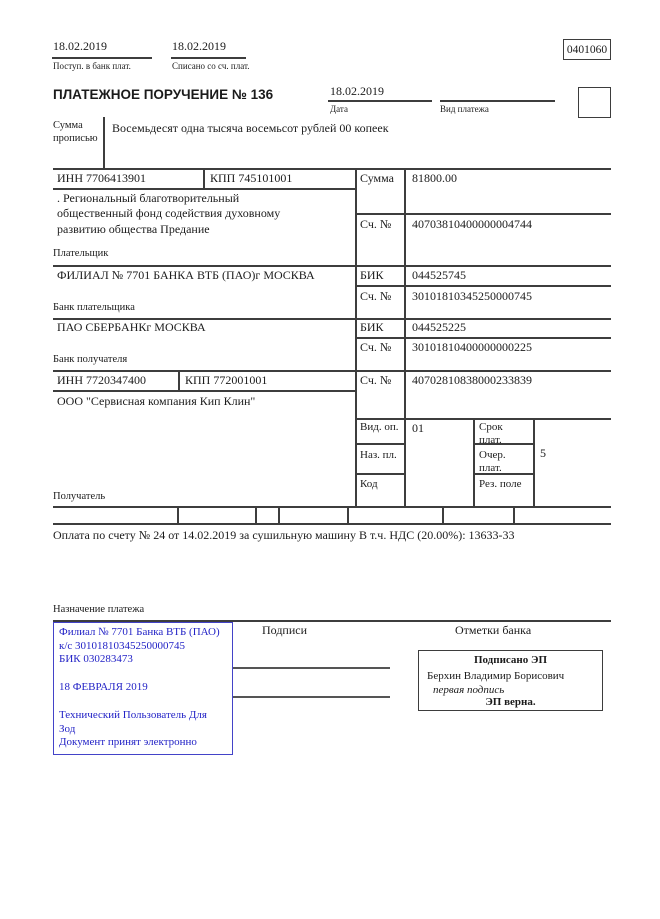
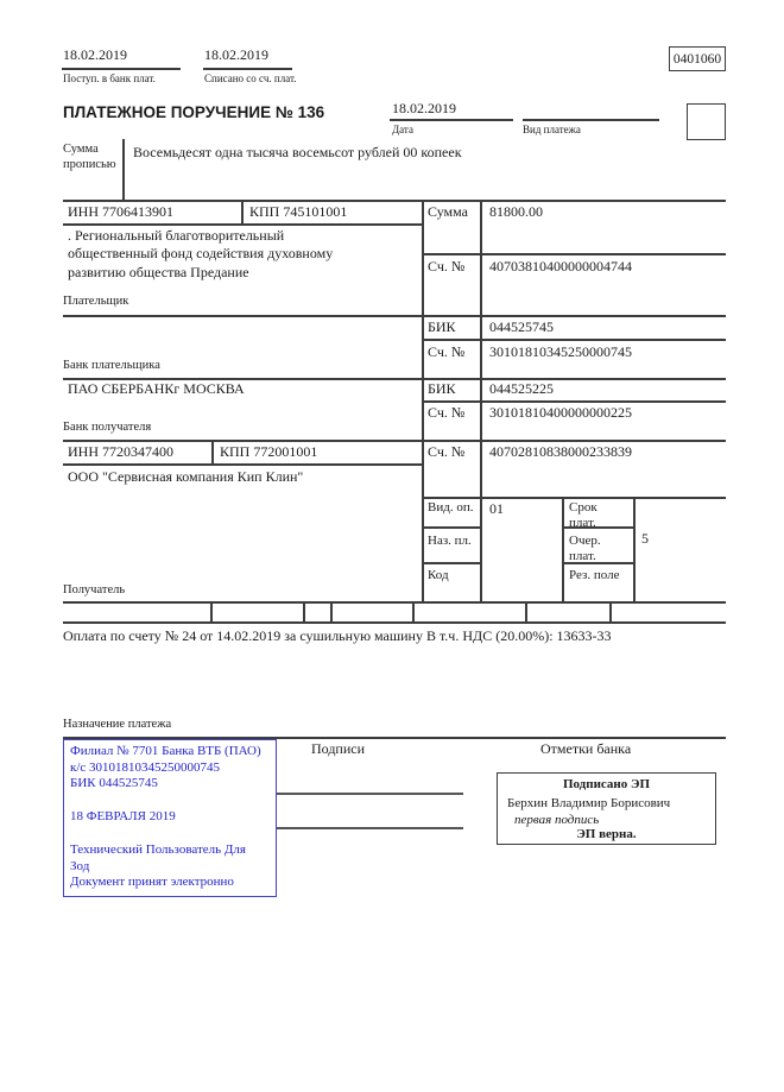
  18.02.2019
  Поступ. в банк плат.
  18.02.2019
  Списано со сч. плат.
  0401060
  ПЛАТЕЖНОЕ ПОРУЧЕНИЕ № 136
  18.02.2019
  Дата
  Вид платежа
  Сумма
  прописью
  Восемьдесят одна тысяча восемьсот рублей 00 копеек
  ИНН 7706413901
  КПП 745101001
  Сумма
  81800.00
  . Региональный благотворительный
  общественный фонд содействия духовному
  развитию общества Предание
  Сч. №
  40703810400000004744
  Плательщик
- ФИЛИАЛ № 7701 БАНКА ВТБ (ПАО)г МОСКВА
  БИК
  044525745
  Сч. №
  30101810345250000745
  Банк плательщика
  ПАО СБЕРБАНКг МОСКВА
  БИК
  044525225
  Сч. №
  30101810400000000225
  Банк получателя
  ИНН 7720347400
  КПП 772001001
  Сч. №
  40702810838000233839
  ООО "Сервисная компания Кип Клин"
  Получатель
  Вид. оп.
  01
  Срок
  плат.
  Наз. пл.
  Очер.
  плат.
  5
  Код
  Рез. поле
  Оплата по счету № 24 от 14.02.2019 за сушильную машину В т.ч. НДС (20.00%): 13633-33
  Назначение платежа
  Филиал № 7701 Банка ВТБ (ПАО)
  к/с 30101810345250000745
- БИК 030283473
+ БИК 044525745
  18 ФЕВРАЛЯ 2019
  Технический Пользователь Для
  Зод
  Документ принят электронно
  Подписи
  Отметки банка
  Подписано ЭП
  Берхин Владимир Борисович
  первая подпись
  ЭП верна.
